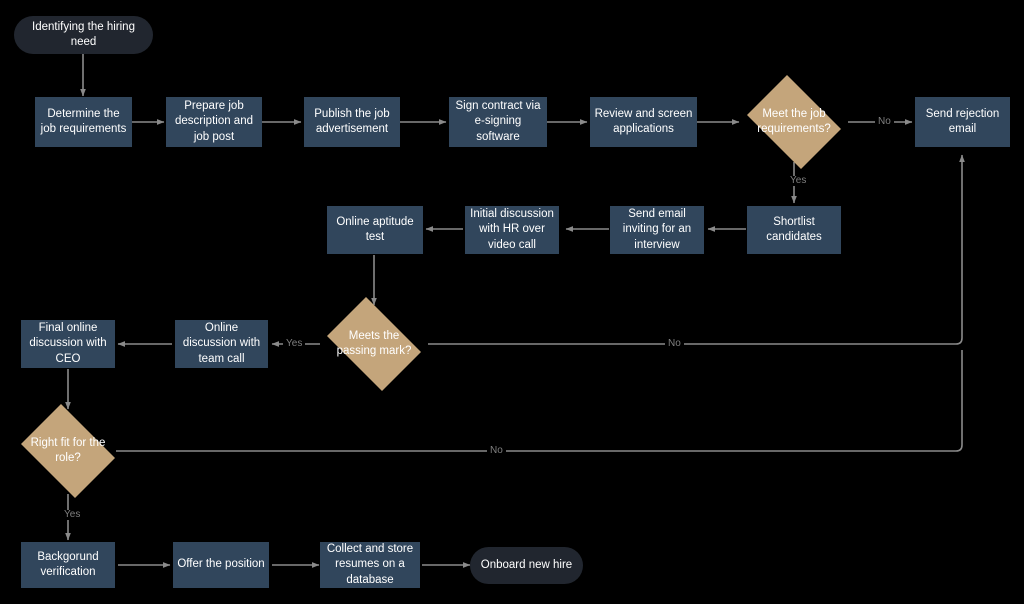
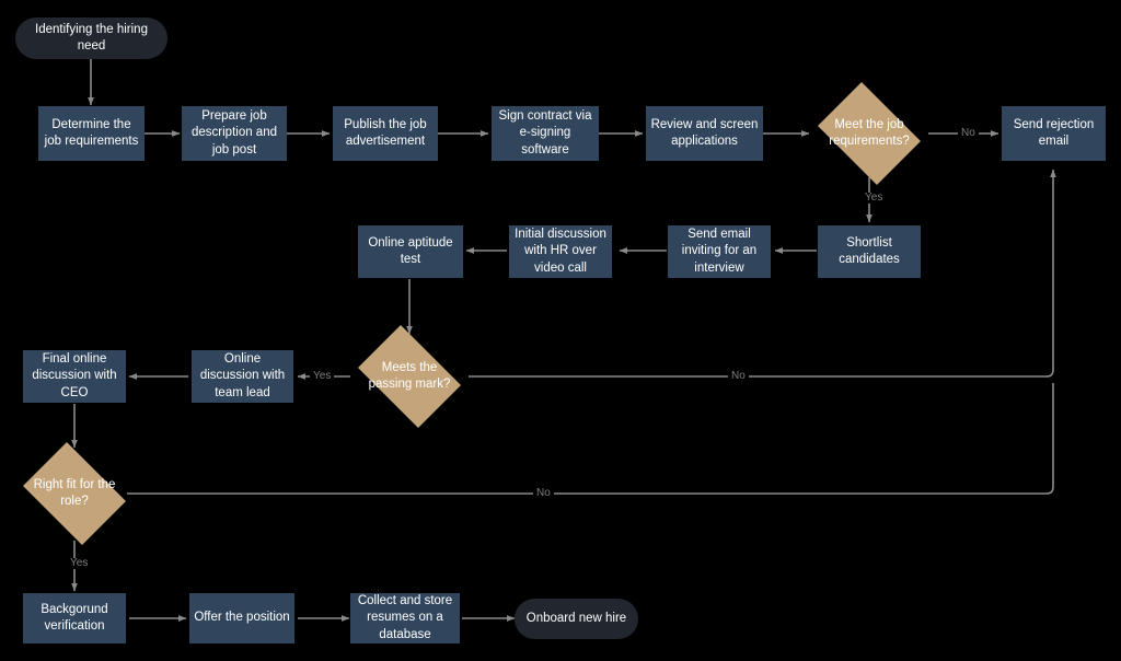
  Identifying the hiring need
  Determine the job requirements
  Prepare job description and job post
  Publish the job advertisement
  Sign contract via e-signing software
  Review and screen applications
  Meet the job requirements?
  Send rejection email
  Shortlist candidates
  Send email inviting for an interview
  Initial discussion with HR over video call
  Online aptitude test
  Meets the passing mark?
- Online discussion with team call
+ Online discussion with team lead
  Final online discussion with CEO
  Right fit for the role?
  Backgorund verification
  Offer the position
  Collect and store resumes on a database
  Onboard new hire
  No
  Yes
  Yes
  No
  No
  Yes
